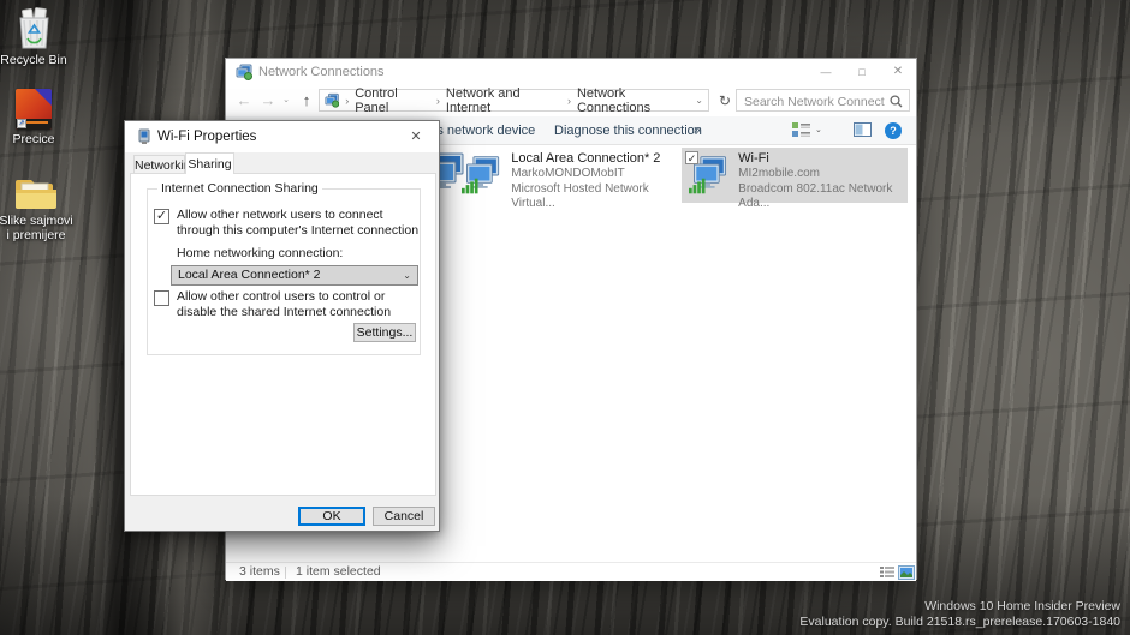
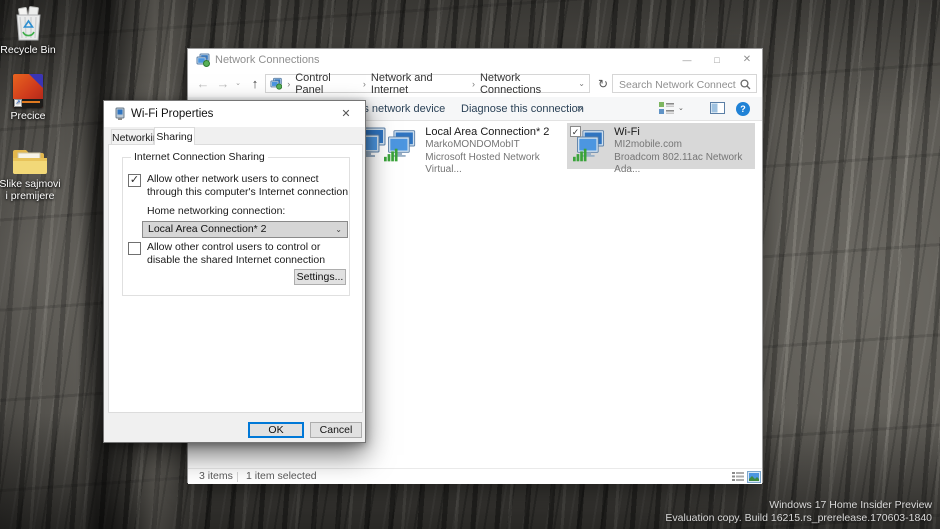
  Recycle Bin
  Precice
  Slike sajmovi i premijere
  Network Connections
  —
  □
  ✕
  ←
  →
  ↑
  ›
  Control Panel
  ›
  Network and Internet
  ›
  Network Connections
  ⌄
  ↻
  Search Network Connect
  Diagnose this connection
  »
  ?
  Local Area Connection* 2
  MarkoMONDOMobIT
  Microsoft Hosted Network Virtual...
  ✓
  Wi-Fi
  MI2mobile.com
  Broadcom 802.11ac Network Ada...
  3 items
  1 item selected
  Wi-Fi Properties
  ✕
  Networki
  Sharing
  Internet Connection Sharing
  ✓
  Allow other network users to connect through this computer's Internet connection
  Home networking connection:
  Local Area Connection* 2
  ⌄
  Allow other control users to control or disable the shared Internet connection
  Settings...
  OK
  Cancel
- Windows 10 Home Insider Preview
+ Windows 17 Home Insider Preview
- Evaluation copy. Build 21518.rs_prerelease.170603-1840
+ Evaluation copy. Build 16215.rs_prerelease.170603-1840
